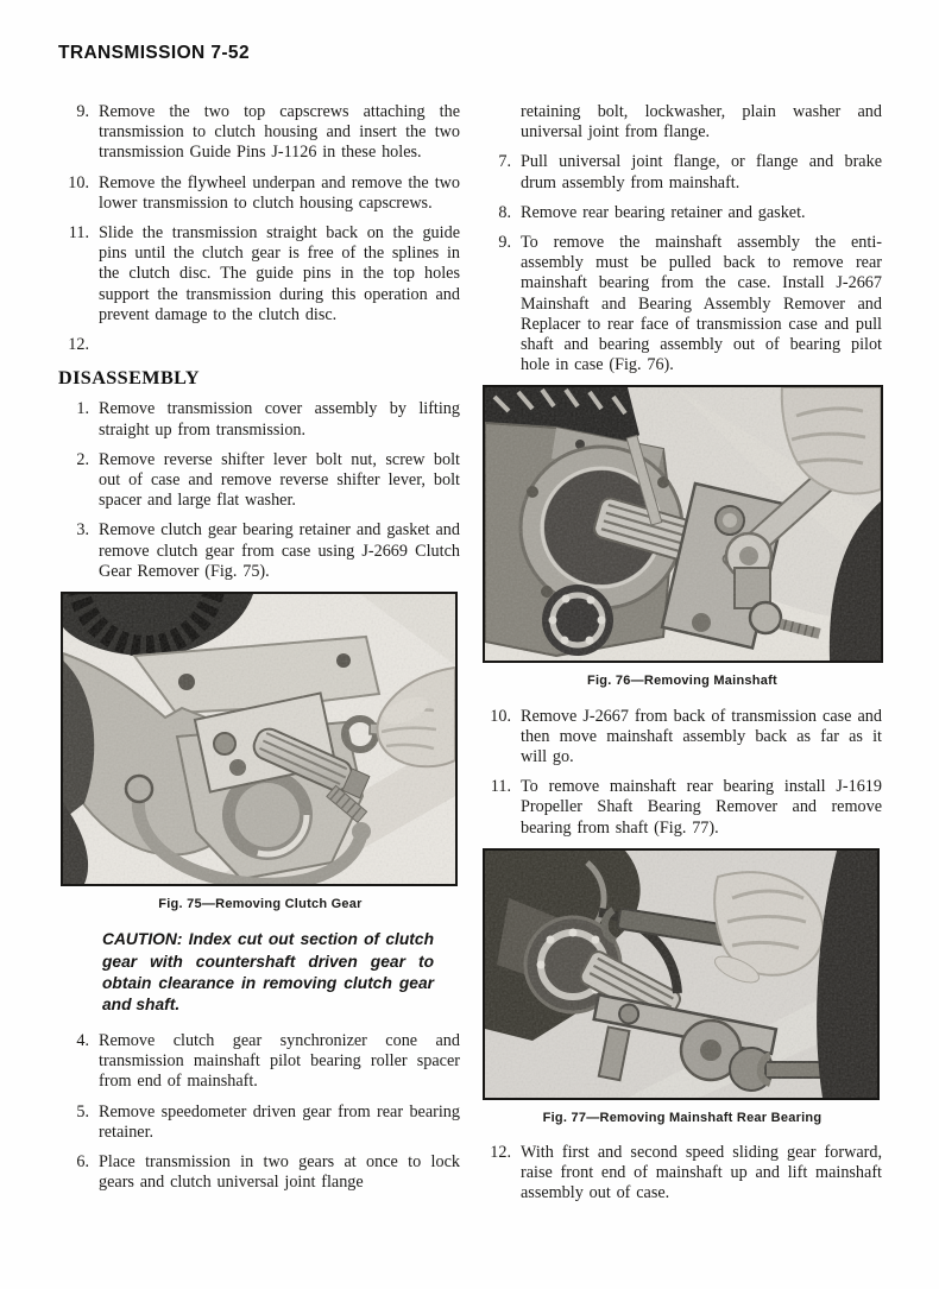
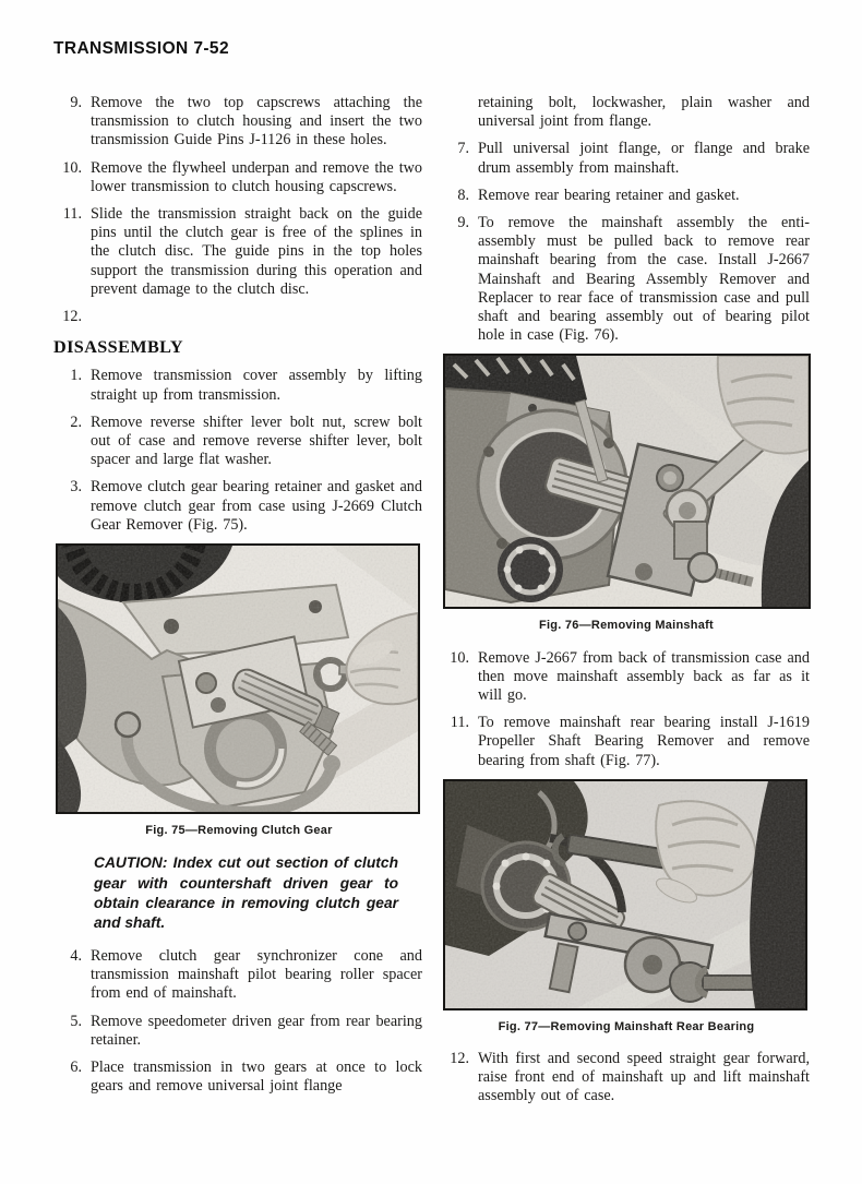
  TRANSMISSION 7-52
  9.
  Remove the two top capscrews attaching the transmission to clutch housing and insert the two transmission Guide Pins J-1126 in these holes.
  10.
  Remove the flywheel underpan and remove the two lower transmission to clutch housing capscrews.
  11.
  Slide the transmission straight back on the guide pins until the clutch gear is free of the splines in the clutch disc. The guide pins in the top holes support the transmission during this operation and prevent damage to the clutch disc.
  12.
  DISASSEMBLY
  1.
  Remove transmission cover assembly by lifting straight up from transmission.
  2.
  Remove reverse shifter lever bolt nut, screw bolt out of case and remove reverse shifter lever, bolt spacer and large flat washer.
  3.
  Remove clutch gear bearing retainer and gasket and remove clutch gear from case using J-2669 Clutch Gear Remover (Fig. 75).
  Fig. 75—Removing Clutch Gear
  CAUTION: Index cut out section of clutch gear with countershaft driven gear to obtain clearance in removing clutch gear and shaft.
  4.
  Remove clutch gear synchronizer cone and transmission mainshaft pilot bearing roller spacer from end of mainshaft.
  5.
  Remove speedometer driven gear from rear bearing retainer.
  6.
- Place transmission in two gears at once to lock gears and clutch universal joint flange
+ Place transmission in two gears at once to lock gears and remove universal joint flange
  retaining bolt, lockwasher, plain washer and universal joint from flange.
  7.
  Pull universal joint flange, or flange and brake drum assembly from mainshaft.
  8.
  Remove rear bearing retainer and gasket.
  9.
  To remove the mainshaft assembly the enti- assembly must be pulled back to remove rear mainshaft bearing from the case. Install J-2667 Mainshaft and Bearing Assembly Remover and Replacer to rear face of transmission case and pull shaft and bearing assembly out of bearing pilot hole in case (Fig. 76).
  Fig. 76—Removing Mainshaft
  10.
  Remove J-2667 from back of transmission case and then move mainshaft assembly back as far as it will go.
  11.
  To remove mainshaft rear bearing install J-1619 Propeller Shaft Bearing Remover and remove bearing from shaft (Fig. 77).
  Fig. 77—Removing Mainshaft Rear Bearing
  12.
- With first and second speed sliding gear forward, raise front end of mainshaft up and lift mainshaft assembly out of case.
+ With first and second speed straight gear forward, raise front end of mainshaft up and lift mainshaft assembly out of case.
